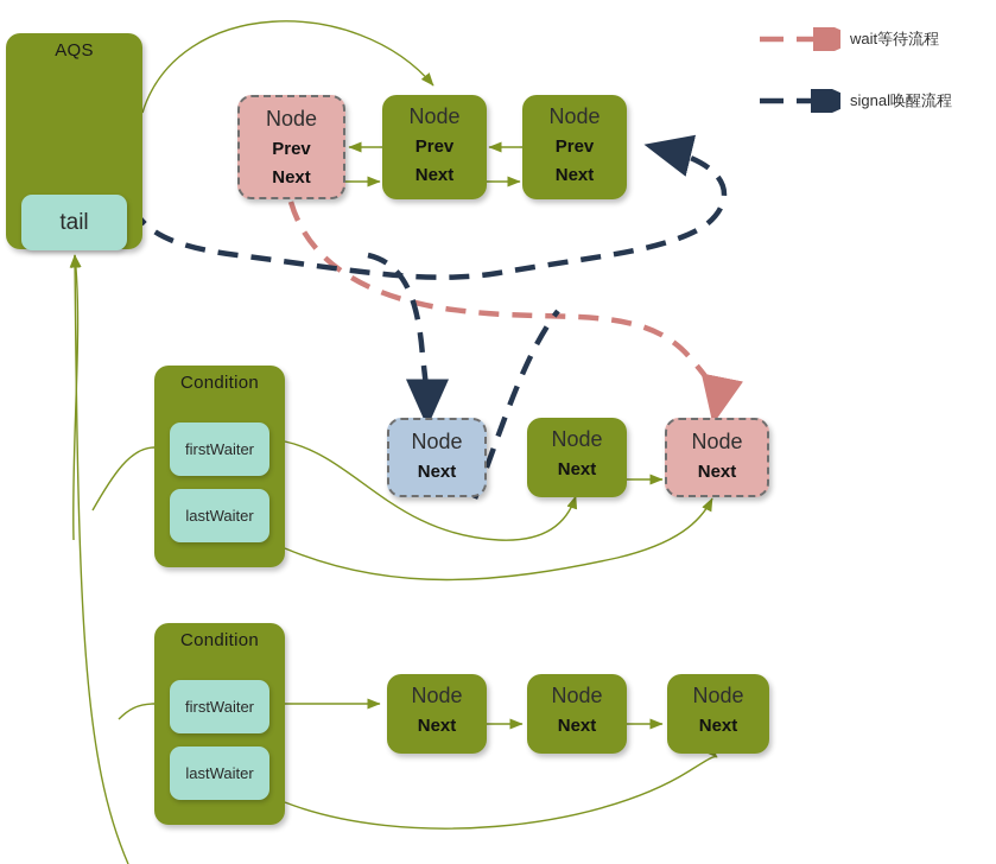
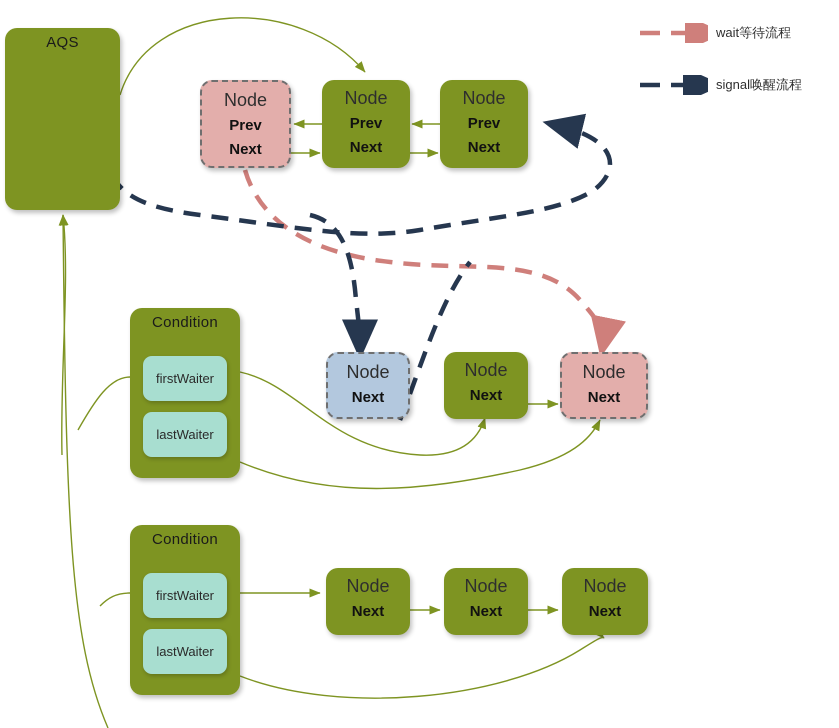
  AQS
- tail
  Node
  Prev
  Next
  Node
  Prev
  Next
  Node
  Prev
  Next
  Condition
  firstWaiter
  lastWaiter
  Node
  Next
  Node
  Next
  Node
  Next
  Condition
  firstWaiter
  lastWaiter
  Node
  Next
  Node
  Next
  Node
  Next
  wait等待流程
  signal唤醒流程
